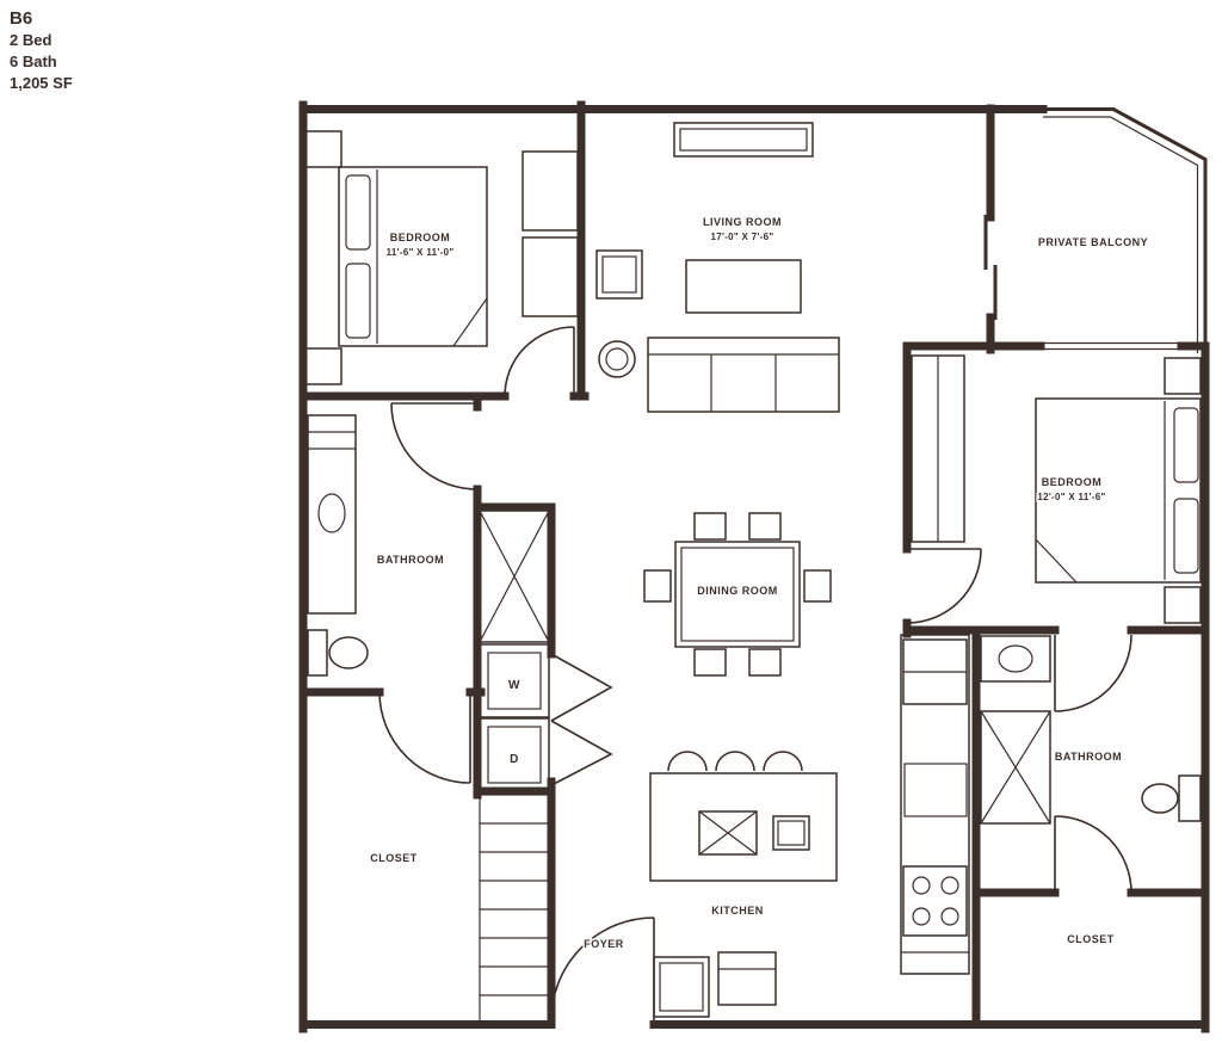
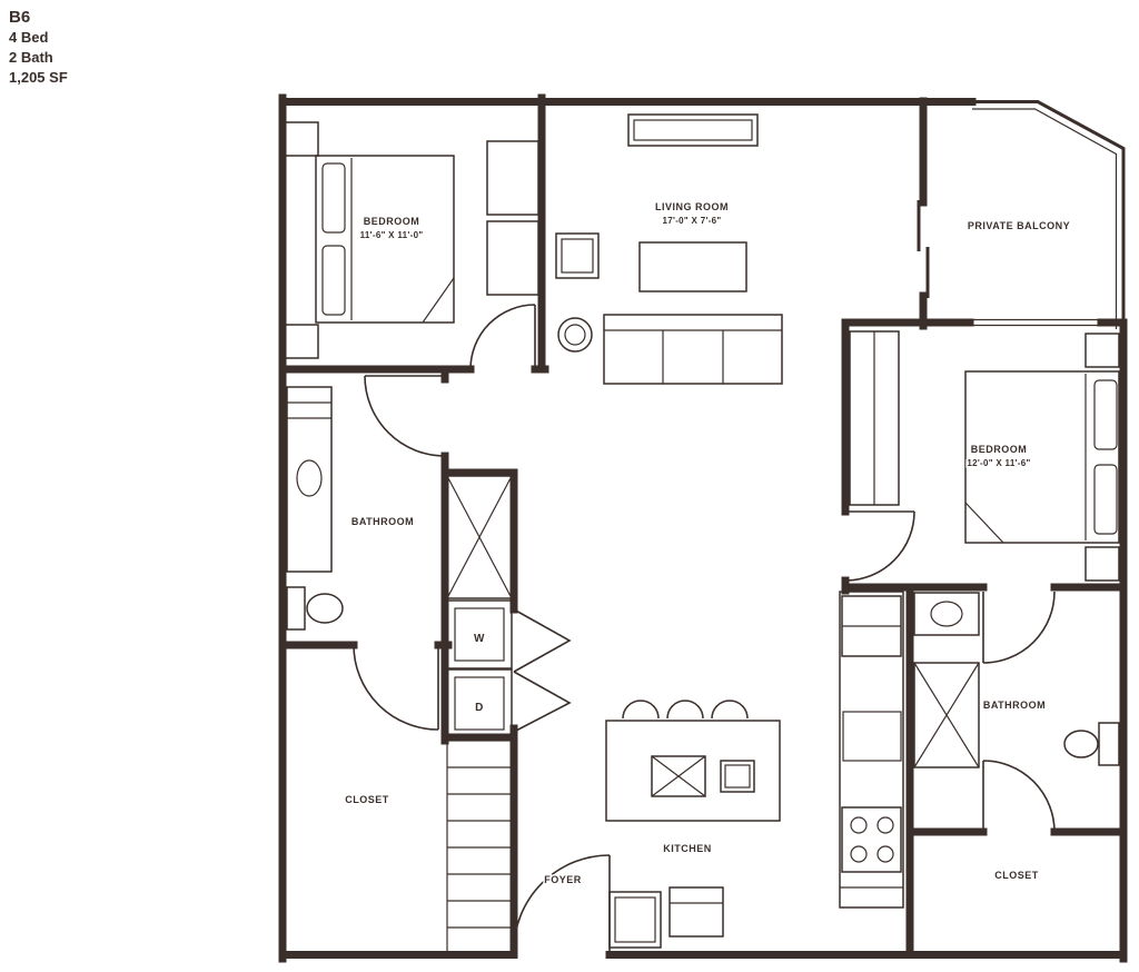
  B6
- 2 Bed
+ 4 Bed
- 6 Bath
+ 2 Bath
  1,205 SF
  BEDROOM
  11'-6" X 11'-0"
  LIVING ROOM
  17'-0" X 7'-6"
  PRIVATE BALCONY
  BEDROOM
  12'-0" X 11'-6"
  BATHROOM
  W
  D
  CLOSET
- DINING ROOM
  KITCHEN
  BATHROOM
  CLOSET
  FOYER
